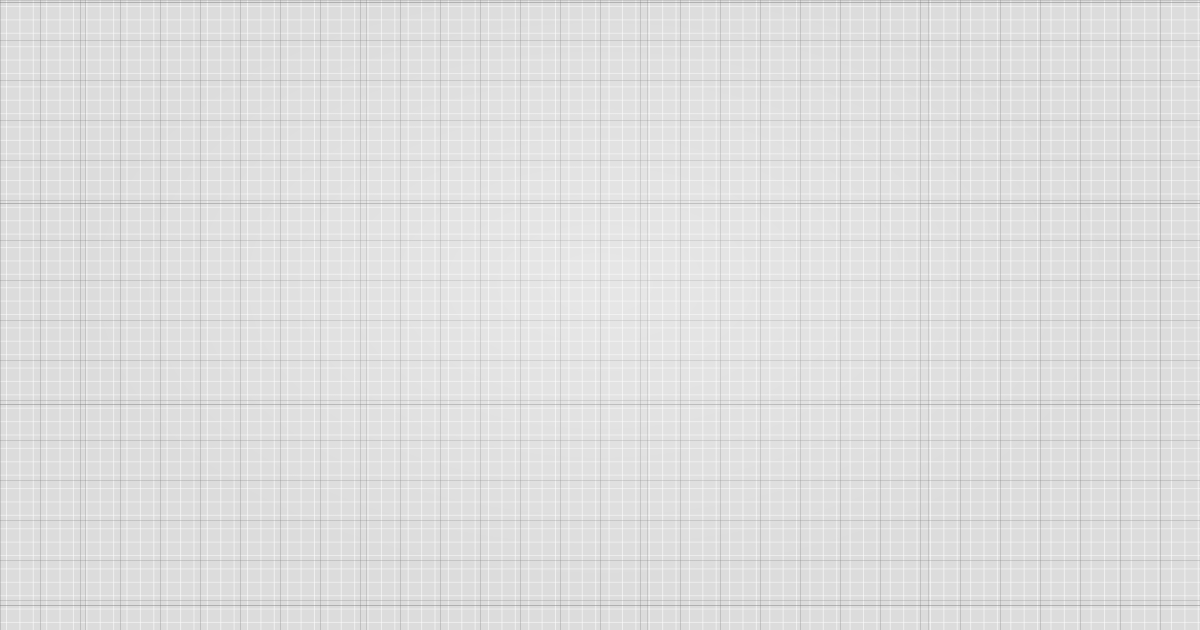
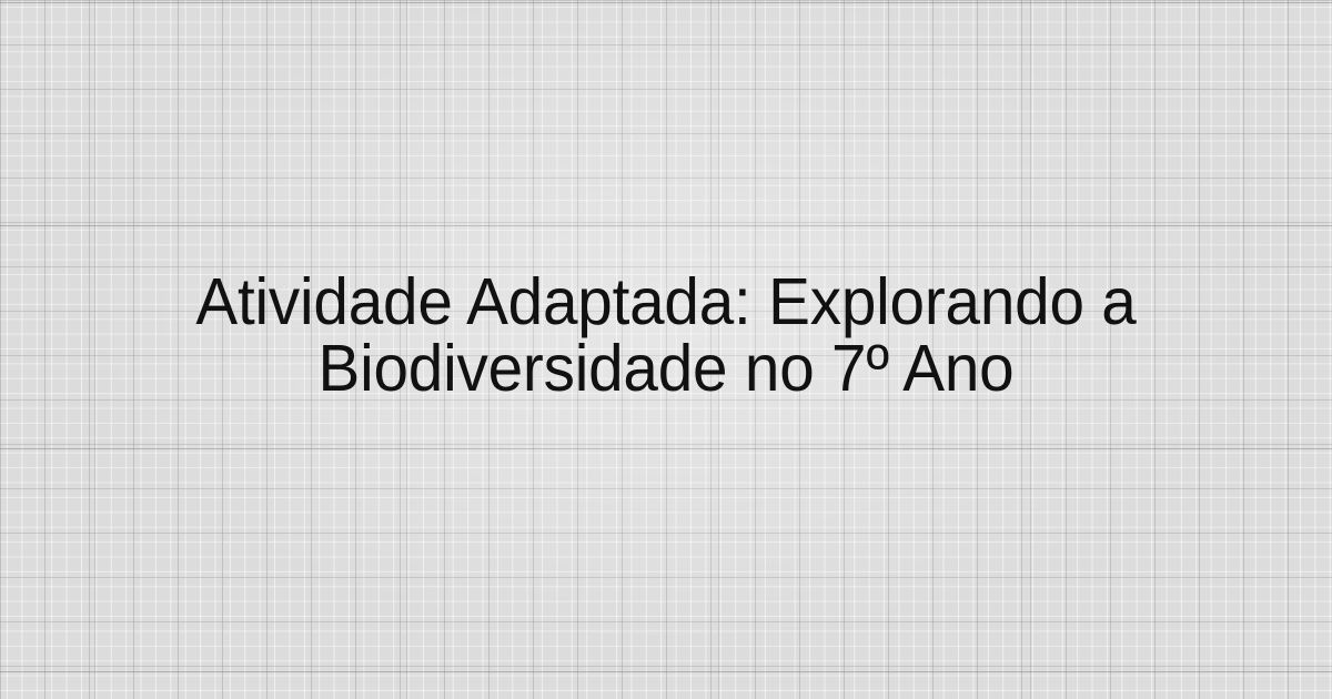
+ Atividade Adaptada: Explorando a
+ Biodiversidade no 7º Ano
